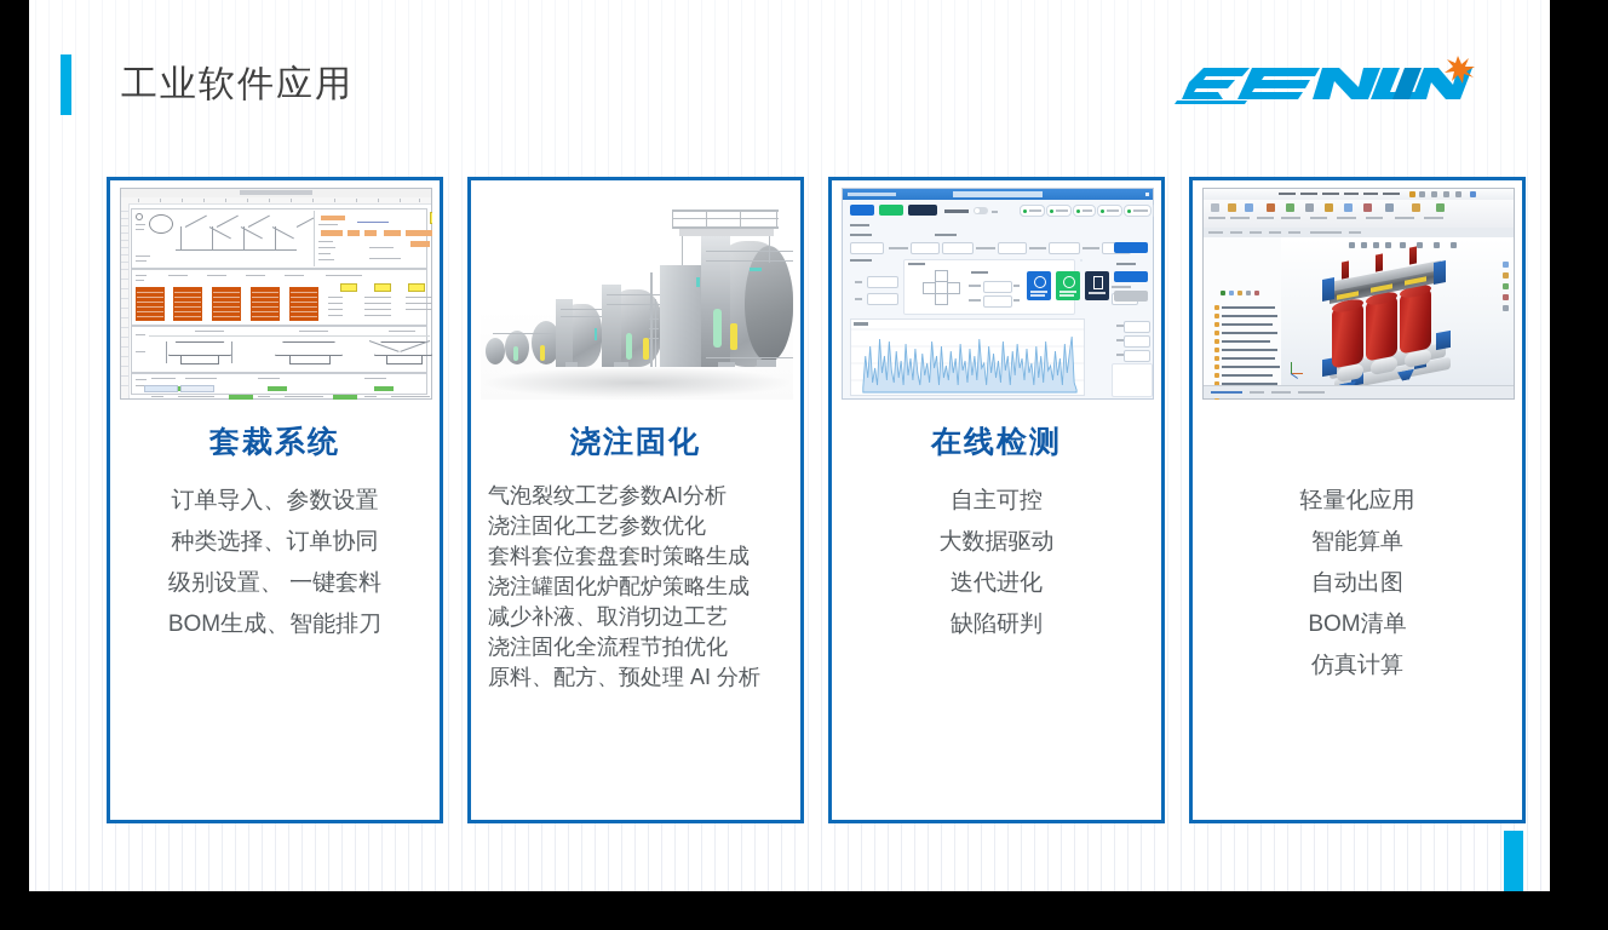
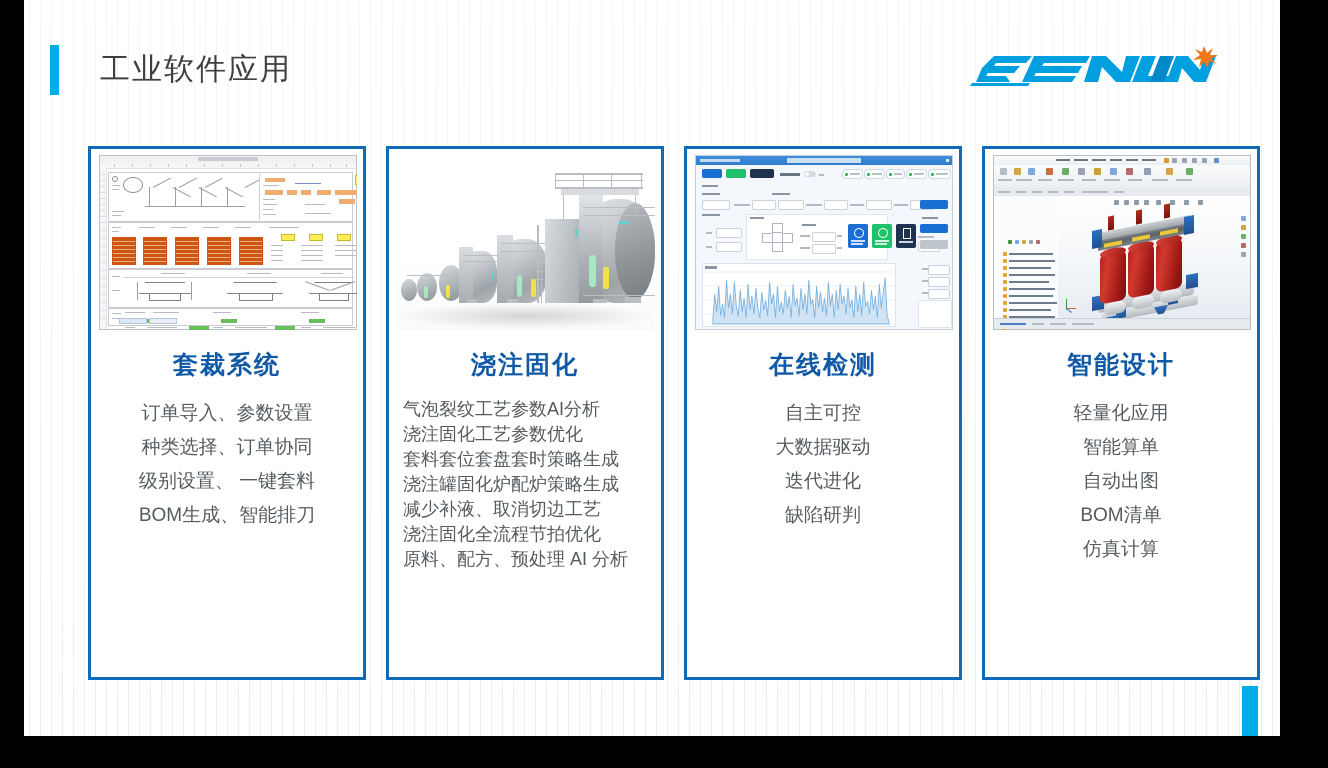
  工业软件应用
  套裁系统
  订单导入、参数设置
  种类选择、订单协同
  级别设置、 一键套料
  BOM生成、智能排刀
  浇注固化
  气泡裂纹工艺参数AI分析
  浇注固化工艺参数优化
  套料套位套盘套时策略生成
  浇注罐固化炉配炉策略生成
  减少补液、取消切边工艺
  浇注固化全流程节拍优化
  原料、配方、预处理 AI 分析
  在线检测
  自主可控
  大数据驱动
  迭代进化
  缺陷研判
+ 智能设计
  轻量化应用
  智能算单
  自动出图
  BOM清单
  仿真计算
